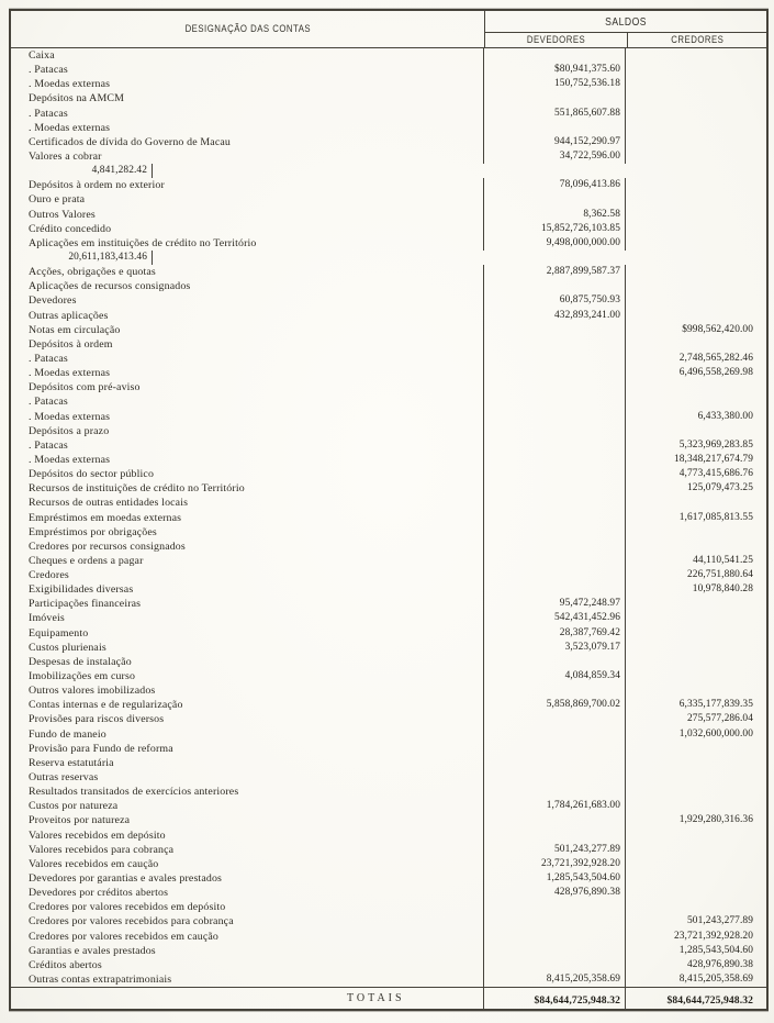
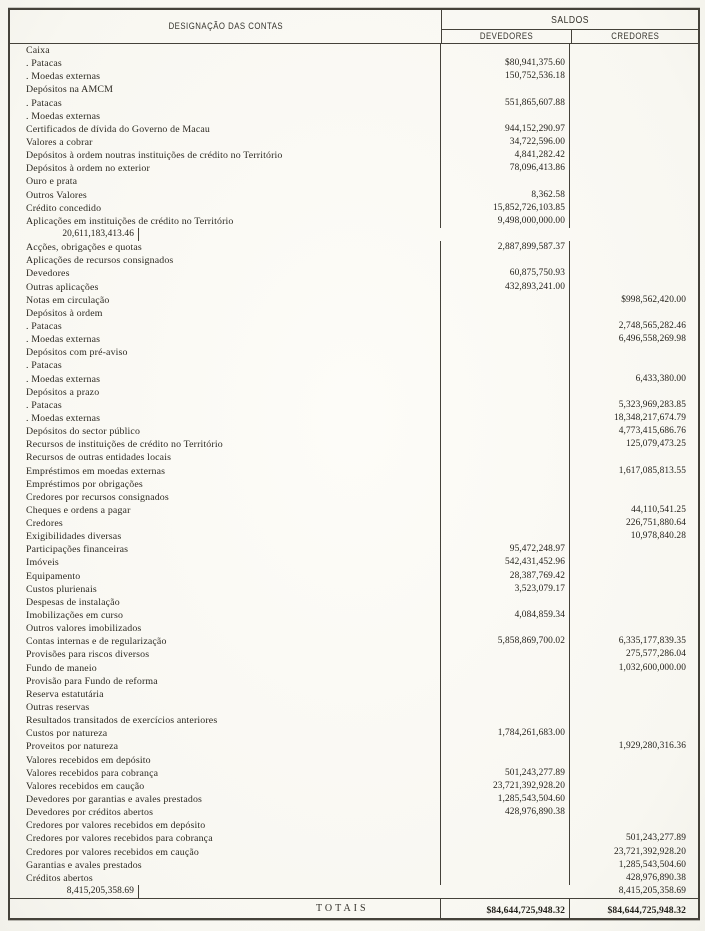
  DESIGNAÇÃO DAS CONTAS
  SALDOS
  DEVEDORES
  CREDORES
  Caixa
  . Patacas
  $80,941,375.60
  . Moedas externas
  150,752,536.18
  Depósitos na AMCM
  . Patacas
  551,865,607.88
  . Moedas externas
  Certificados de dívida do Governo de Macau
  944,152,290.97
  Valores a cobrar
  34,722,596.00
+ Depósitos à ordem noutras instituições de crédito no Território
  4,841,282.42
  Depósitos à ordem no exterior
  78,096,413.86
  Ouro e prata
  Outros Valores
  8,362.58
  Crédito concedido
  15,852,726,103.85
  Aplicações em instituições de crédito no Território
  9,498,000,000.00
  20,611,183,413.46
  Acções, obrigações e quotas
  2,887,899,587.37
  Aplicações de recursos consignados
  Devedores
  60,875,750.93
  Outras aplicações
  432,893,241.00
  Notas em circulação
  $998,562,420.00
  Depósitos à ordem
  . Patacas
  2,748,565,282.46
  . Moedas externas
  6,496,558,269.98
  Depósitos com pré-aviso
  . Patacas
  . Moedas externas
  6,433,380.00
  Depósitos a prazo
  . Patacas
  5,323,969,283.85
  . Moedas externas
  18,348,217,674.79
  Depósitos do sector público
  4,773,415,686.76
  Recursos de instituições de crédito no Território
  125,079,473.25
  Recursos de outras entidades locais
  Empréstimos em moedas externas
  1,617,085,813.55
  Empréstimos por obrigações
  Credores por recursos consignados
  Cheques e ordens a pagar
  44,110,541.25
  Credores
  226,751,880.64
  Exigibilidades diversas
  10,978,840.28
  Participações financeiras
  95,472,248.97
  Imóveis
  542,431,452.96
  Equipamento
  28,387,769.42
  Custos plurienais
  3,523,079.17
  Despesas de instalação
  Imobilizações em curso
  4,084,859.34
  Outros valores imobilizados
  Contas internas e de regularização
  5,858,869,700.02
  6,335,177,839.35
  Provisões para riscos diversos
  275,577,286.04
  Fundo de maneio
  1,032,600,000.00
  Provisão para Fundo de reforma
  Reserva estatutária
  Outras reservas
  Resultados transitados de exercícios anteriores
  Custos por natureza
  1,784,261,683.00
  Proveitos por natureza
  1,929,280,316.36
  Valores recebidos em depósito
  Valores recebidos para cobrança
  501,243,277.89
  Valores recebidos em caução
  23,721,392,928.20
  Devedores por garantias e avales prestados
  1,285,543,504.60
  Devedores por créditos abertos
  428,976,890.38
  Credores por valores recebidos em depósito
  Credores por valores recebidos para cobrança
  501,243,277.89
  Credores por valores recebidos em caução
  23,721,392,928.20
  Garantias e avales prestados
  1,285,543,504.60
  Créditos abertos
  428,976,890.38
- Outras contas extrapatrimoniais
  8,415,205,358.69
  8,415,205,358.69
  TOTAIS
  $84,644,725,948.32
  $84,644,725,948.32
